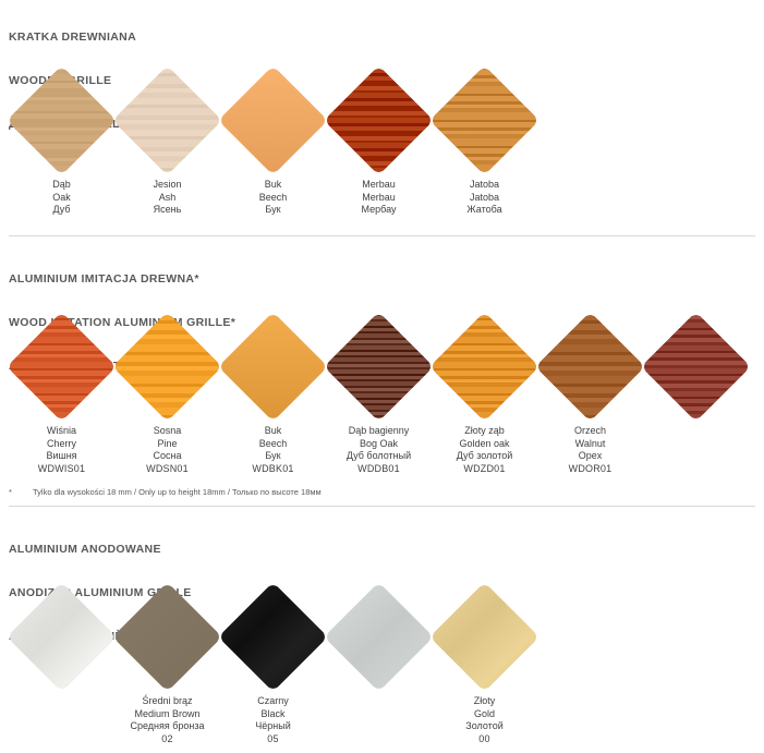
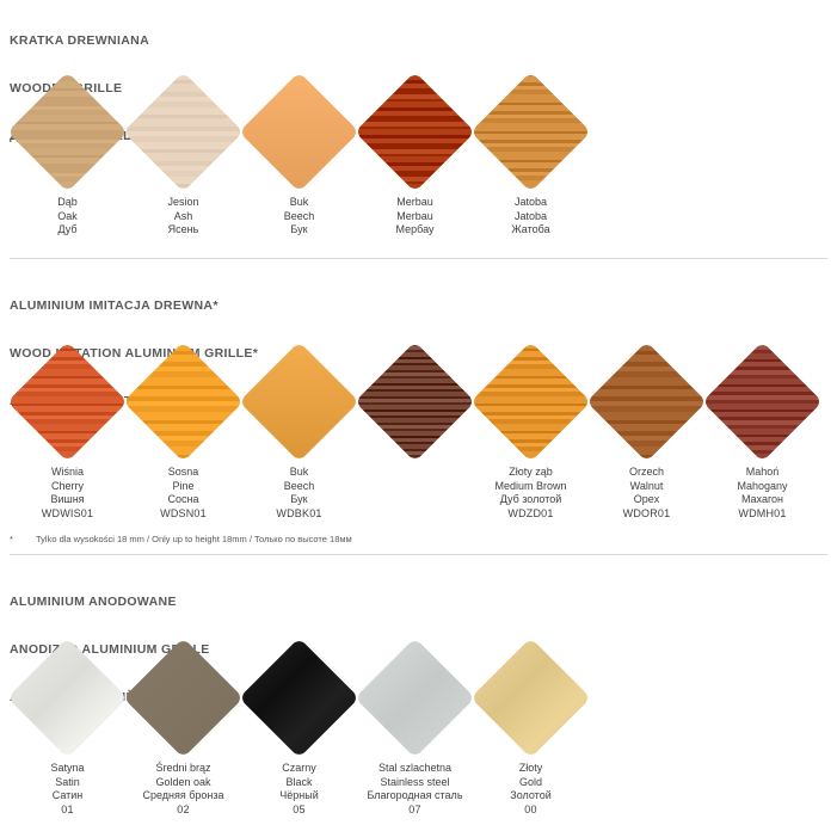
  KRATKA DREWNIANA
  WOODRILLE
  Dąb
  Oak
  Дуб
  Jesion
  Ash
  Ясень
  Buk
  Beech
  Бук
  Merbau
  Merbau
  Мербау
  Jatoba
  Jatoba
  Жатоба
  ALUMINIUM IMITACJA DREWNA*
  WOODATION ALUMI GRILLE*
  Wiśnia
  Cherry
  Вишня
  WDWIS01
  Sosna
  Pine
  Сосна
  WDSN01
  Buk
  Beech
  Бук
  WDBK01
- Dąb bagienny
- Bog Oak
- Дуб болотный
- WDDB01
  Złoty ząb
- Golden oak
+ Medium Brown
  Дуб золотой
  WDZD01
  Orzech
  Walnut
  Opex
  WDOR01
+ Mahoń
+ Mahogany
+ Махагон
+ WDMH01
  * Tylko dla wysokości 18 mm / Only up to height 18mm / Только по высоте 18мм
  ALUMINIUM ANODOWANE
  ANODI ALUMINIUM GLE
+ Satyna
+ Satin
+ Сатин
+ 01
  Średni brąz
- Medium Brown
+ Golden oak
  Средняя бронза
  02
  Czarny
  Black
  Чёрный
  05
+ Stal szlachetna
+ Stainless steel
+ Благородная сталь
+ 07
  Złoty
  Gold
  Золотой
  00
